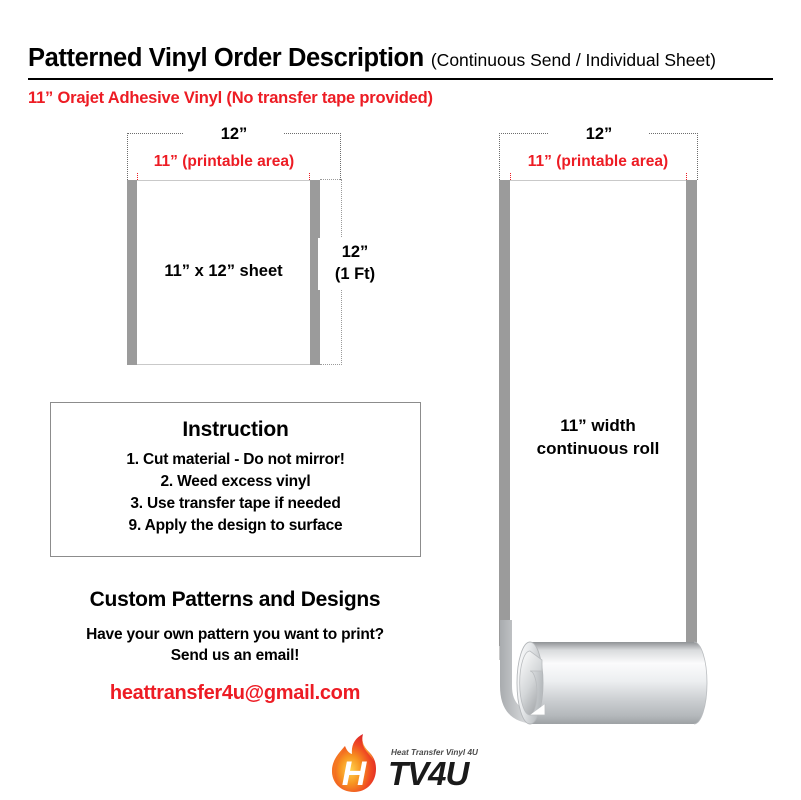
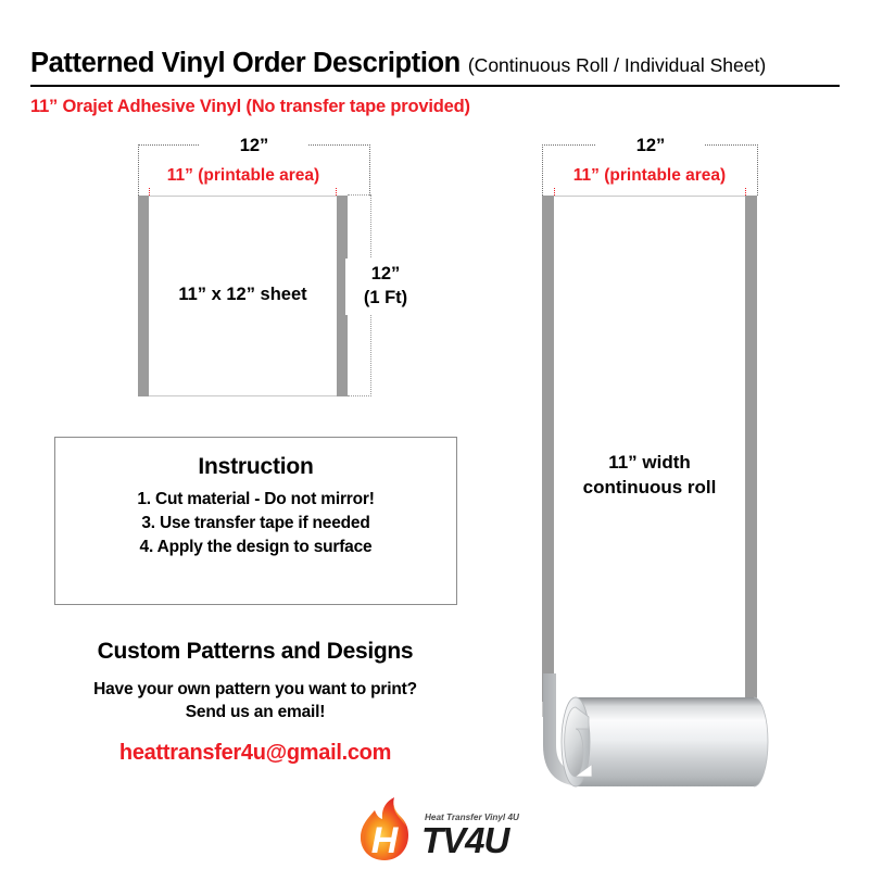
  Patterned Vinyl Order Description
- (Continuous Send / Individual Sheet)
+ (Continuous Roll / Individual Sheet)
  11” Orajet Adhesive Vinyl (No transfer tape provided)
  12”
  11” (printable area)
  11” x 12” sheet
  12”
  (1 Ft)
  Instruction
  1. Cut material - Do not mirror!
- 2. Weed excess vinyl
  3. Use transfer tape if needed
- 9. Apply the design to surface
+ 4. Apply the design to surface
  Custom Patterns and Designs
  Have your own pattern you want to print?
  Send us an email!
  heattransfer4u@gmail.com
  12”
  11” (printable area)
  11” width
  continuous roll
  H
  Heat Transfer Vinyl 4U
  TV4U
